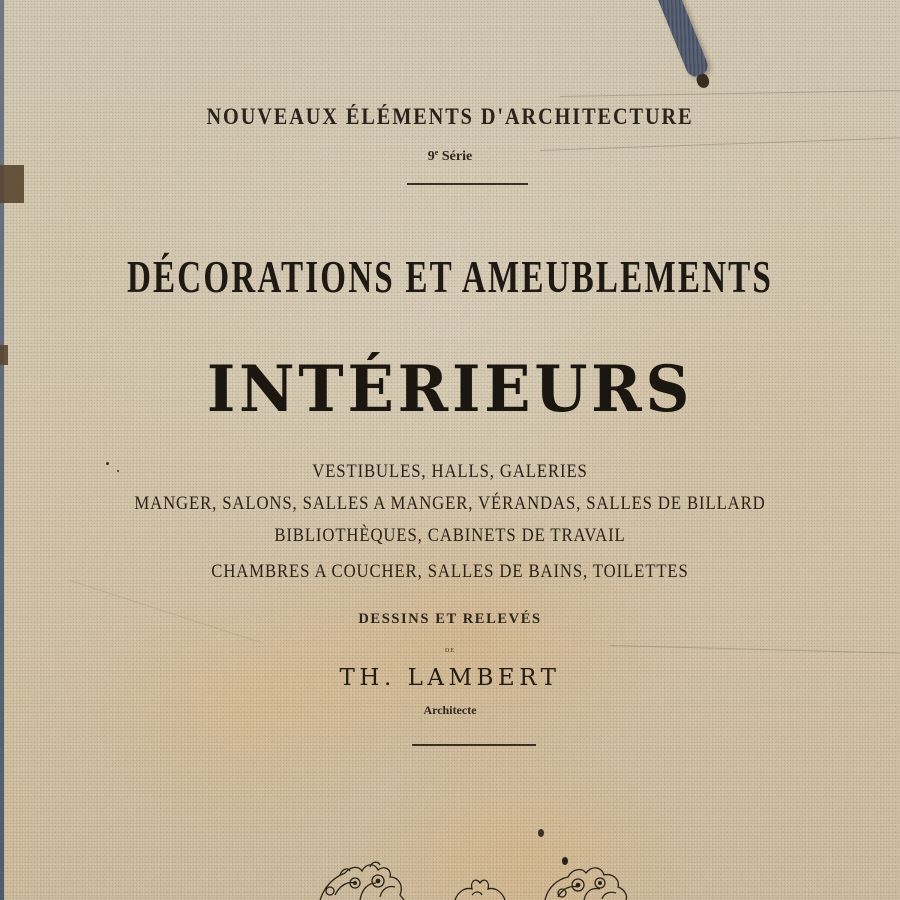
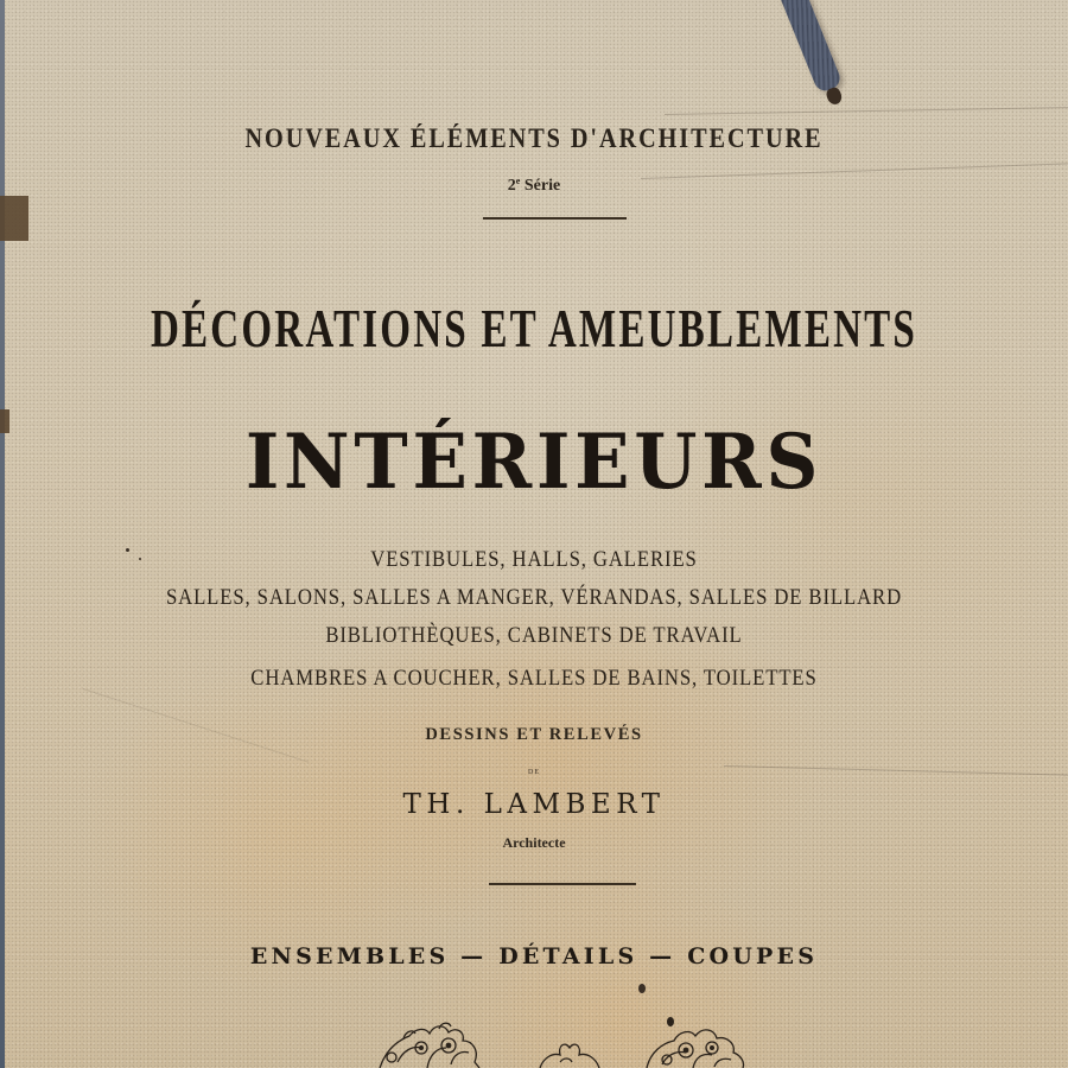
  NOUVEAUX ÉLÉMENTS D'ARCHITECTURE
- 9e Série
+ 2e Série
  DÉCORATIONS ET AMEUBLEMENTS
  INTÉRIEURS
  VESTIBULES, HALLS, GALERIES
- MANGER, SALONS, SALLES A MANGER, VÉRANDAS, SALLES DE BILLARD
+ SALLES, SALONS, SALLES A MANGER, VÉRANDAS, SALLES DE BILLARD
  BIBLIOTHÈQUES, CABINETS DE TRAVAIL
  CHAMBRES A COUCHER, SALLES DE BAINS, TOILETTES
  DESSINS ET RELEVÉS
  TH. LAMBERT
  Architecte
+ ENSEMBLES — DÉTAILS — COUPES
